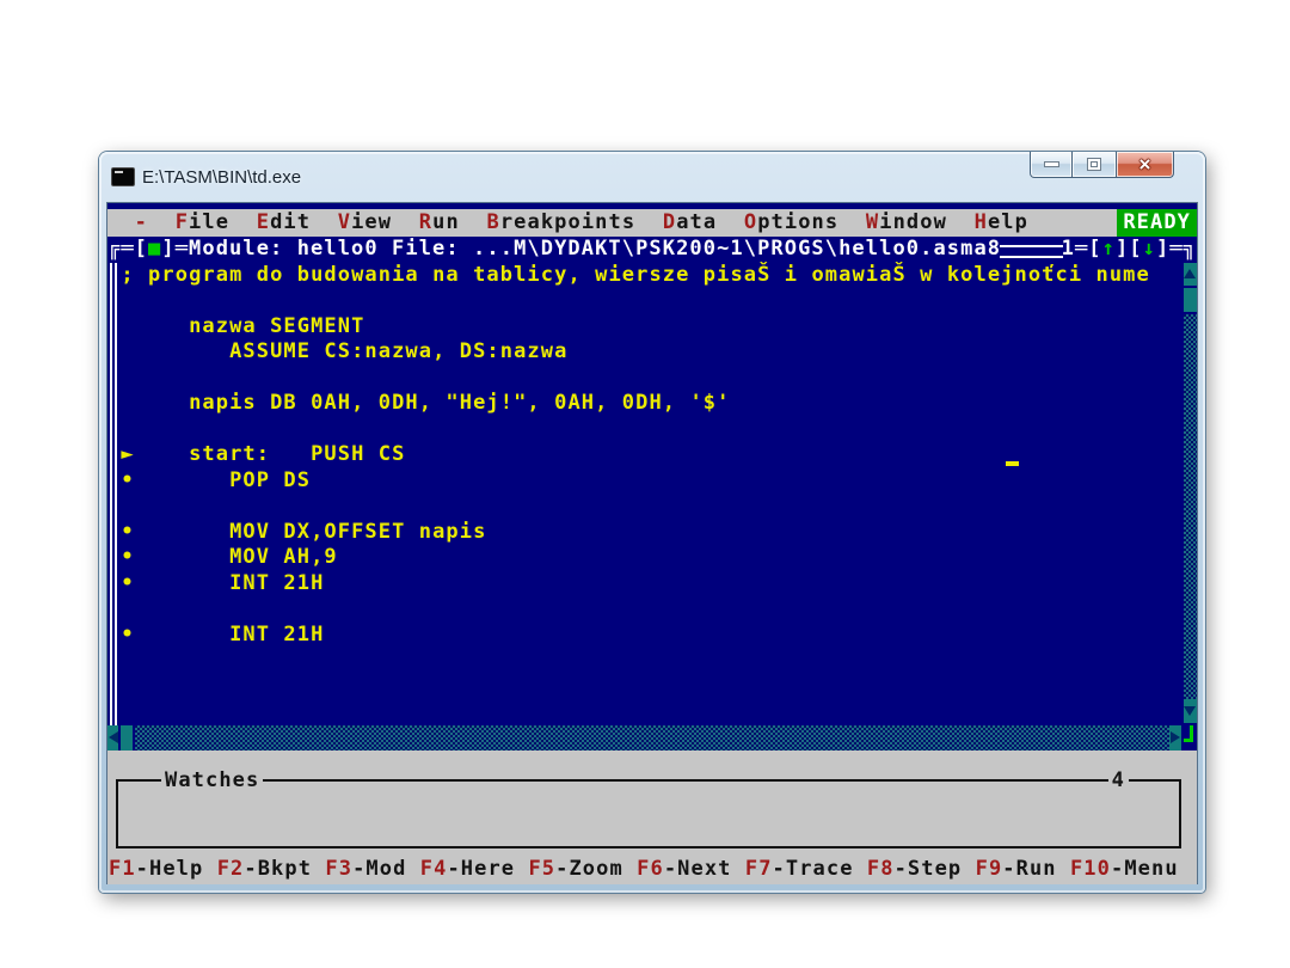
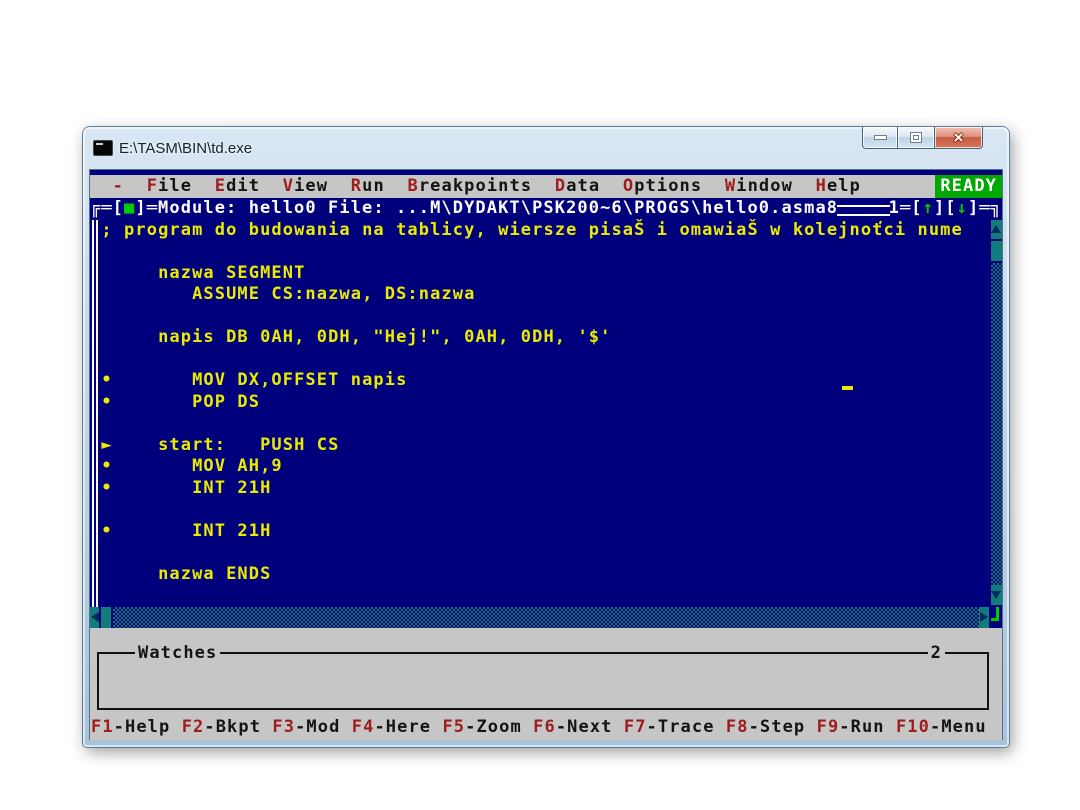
  E:\TASM\BIN\td.exe
  ×
  - File Edit View Run Breakpoints Data Options Window Help
  READY
  ╔═[
  ■
- ]═Module: hello0 File: ...M\DYDAKT\PSK200~1\PROGS\hello0.asma8
+ ]═Module: hello0 File: ...M\DYDAKT\PSK200~6\PROGS\hello0.asma8
  1═[
  ↑
  ][
  ↓
  ]═╗
  ; program do budowania na tablicy, wiersze pisaŠ i omawiaŠ w kolejnoťci nume
  nazwa SEGMENT
  ASSUME CS:nazwa, DS:nazwa
  napis DB 0AH, 0DH, "Hej!", 0AH, 0DH, '$'
- ► start: PUSH CS
+ • MOV DX,OFFSET napis
  • POP DS
- • MOV DX,OFFSET napis
+ ► start: PUSH CS
  • MOV AH,9
  • INT 21H
  • INT 21H
+ nazwa ENDS
  Watches
- 4
+ 2
  F1-Help F2-Bkpt F3-Mod F4-Here F5-Zoom F6-Next F7-Trace F8-Step F9-Run F10-Menu
